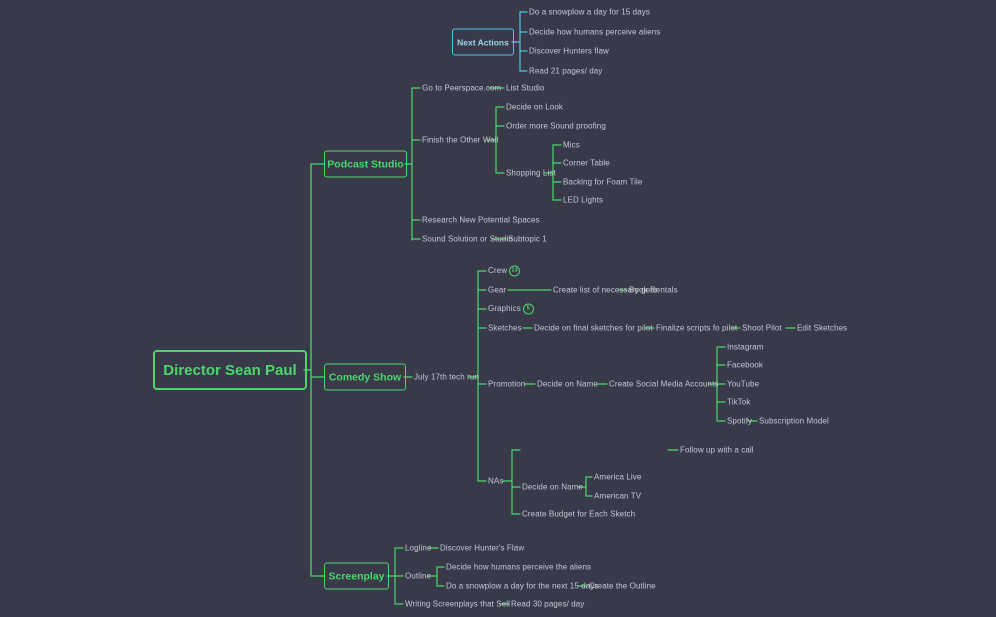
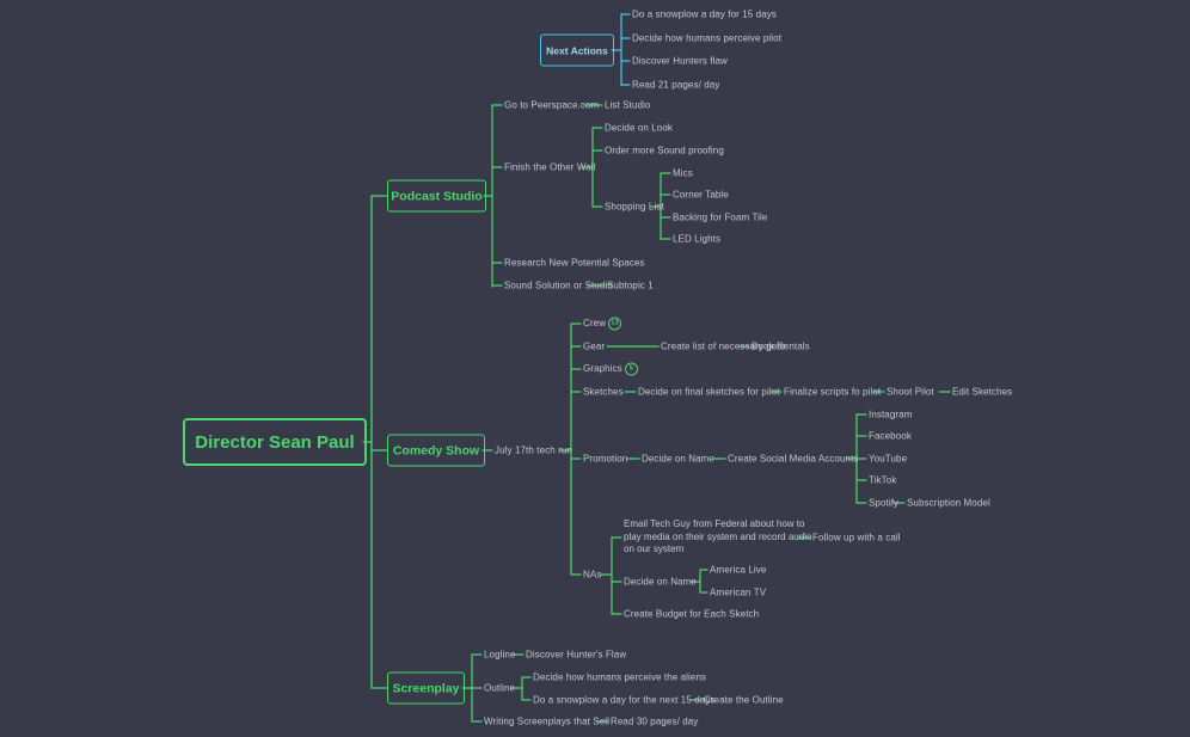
  Director Sean Paul
  Next Actions
  Do a snowplow a day for 15 days
- Decide how humans perceive aliens
+ Decide how humans perceive pilot
  Discover Hunters flaw
  Read 21 pages/ day
  Podcast Studio
  Go to Peerspace.com
  List Studio
  Finish the Other Wall
  Decide on Look
  Order more Sound proofing
  Shopping List
  Mics
  Corner Table
  Backing for Foam Tile
  LED Lights
  Research New Potential Spaces
  Sound Solution or Studio
  Subtopic 1
  Comedy Show
  July 17th tech run
  Gear
  Create list of necessary gear
  Book Rentals
  Graphics
  Sketches
  Decide on final sketches for pilot
  Finalize scripts fo pilot
  Shoot Pilot
  Edit Sketches
  Promotion
  Decide on Name
  Create Social Media Accounts
  Instagram
  Facebook
  YouTube
  TikTok
  Spotify
  Subscription Model
  NAs
+ Email Tech Guy from Federal about how to play media on their system and record audio on our system
  Follow up with a call
  Decide on Name
  America Live
  American TV
  Create Budget for Each Sketch
  Screenplay
  Logline
  Discover Hunter's Flaw
  Outline
  Decide how humans perceive the aliens
  Do a snowplow a day for the next 15 days
  Create the Outline
  Writing Screenplays that Sell
  Read 30 pages/ day
